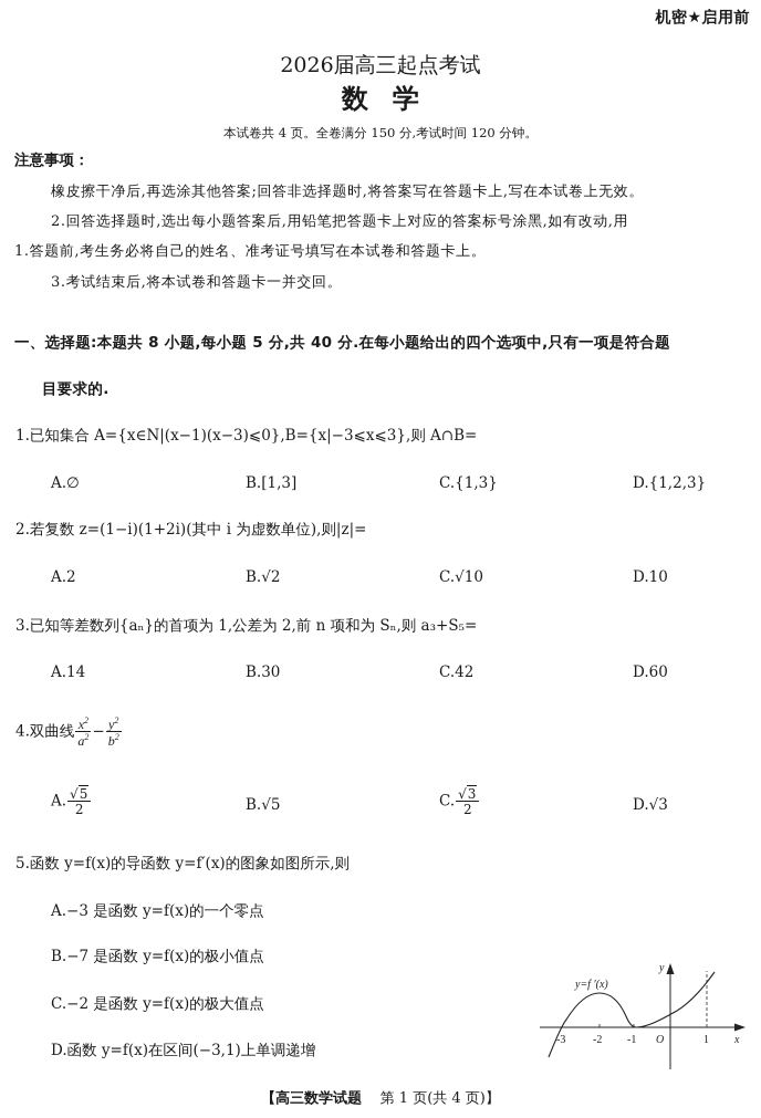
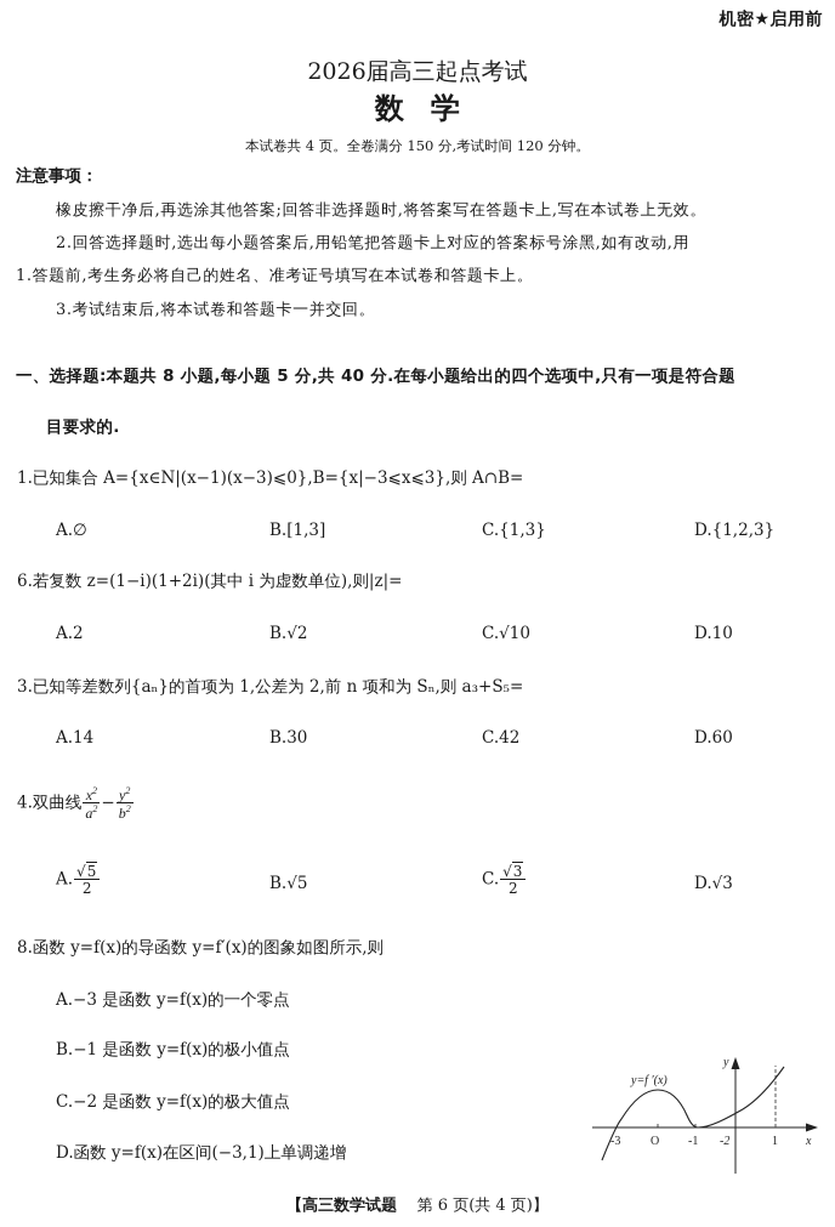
  机密★启用前
  2026届高三起点考试
  数学
  本试卷共 4 页。全卷满分 150 分,考试时间 120 分钟。
  注意事项：
  橡皮擦干净后,再选涂其他答案;回答非选择题时,将答案写在答题卡上,写在本试卷上无效。
  2.回答选择题时,选出每小题答案后,用铅笔把答题卡上对应的答案标号涂黑,如有改动,用
  1.答题前,考生务必将自己的姓名、准考证号填写在本试卷和答题卡上。
  3.考试结束后,将本试卷和答题卡一并交回。
  一、选择题:本题共 8 小题,每小题 5 分,共 40 分.在每小题给出的四个选项中,只有一项是符合题
  目要求的.
  1.已知集合 A={x∈N|(x−1)(x−3)⩽0},B={x|−3⩽x⩽3},则 A∩B=
  A.∅
  B.[1,3]
  C.{1,3}
  D.{1,2,3}
- 2.若复数 z=(1−i)(1+2i)(其中 i 为虚数单位),则|z|=
+ 6.若复数 z=(1−i)(1+2i)(其中 i 为虚数单位),则|z|=
  A.2
  B.√2
  C.√10
  D.10
  3.已知等差数列{aₙ}的首项为 1,公差为 2,前 n 项和为 Sₙ,则 a₃+S₅=
  A.14
  B.30
  C.42
  D.60
  4.双曲线
  x2
  a2
  −
  y2
  b2
  A.
  √5
  2
  B.√5
  C.
  √3
  2
  D.√3
- 5.函数 y=f(x)的导函数 y=f′(x)的图象如图所示,则
+ 8.函数 y=f(x)的导函数 y=f′(x)的图象如图所示,则
  A.−3 是函数 y=f(x)的一个零点
- B.−7 是函数 y=f(x)的极小值点
+ B.−1 是函数 y=f(x)的极小值点
  C.−2 是函数 y=f(x)的极大值点
  D.函数 y=f(x)在区间(−3,1)上单调递增
  y=f ′(x)
  -3
- -2
+ O
  -1
- O
+ -2
  1
  x
  y
- 【高三数学试题 第 1 页(共 4 页)】
+ 【高三数学试题 第 6 页(共 4 页)】
